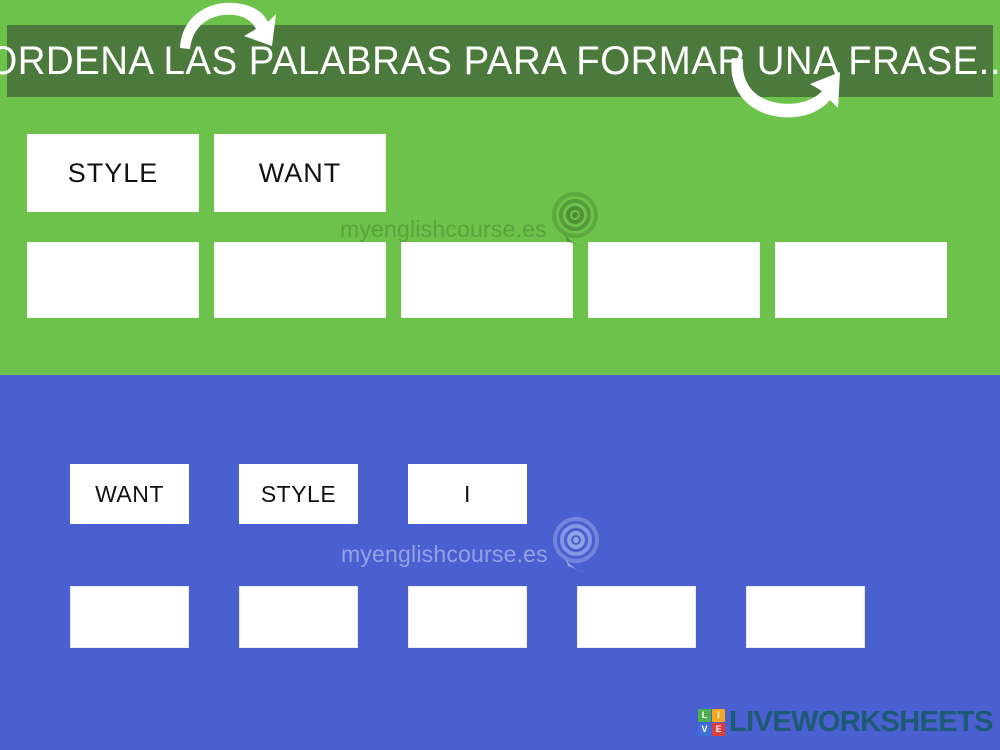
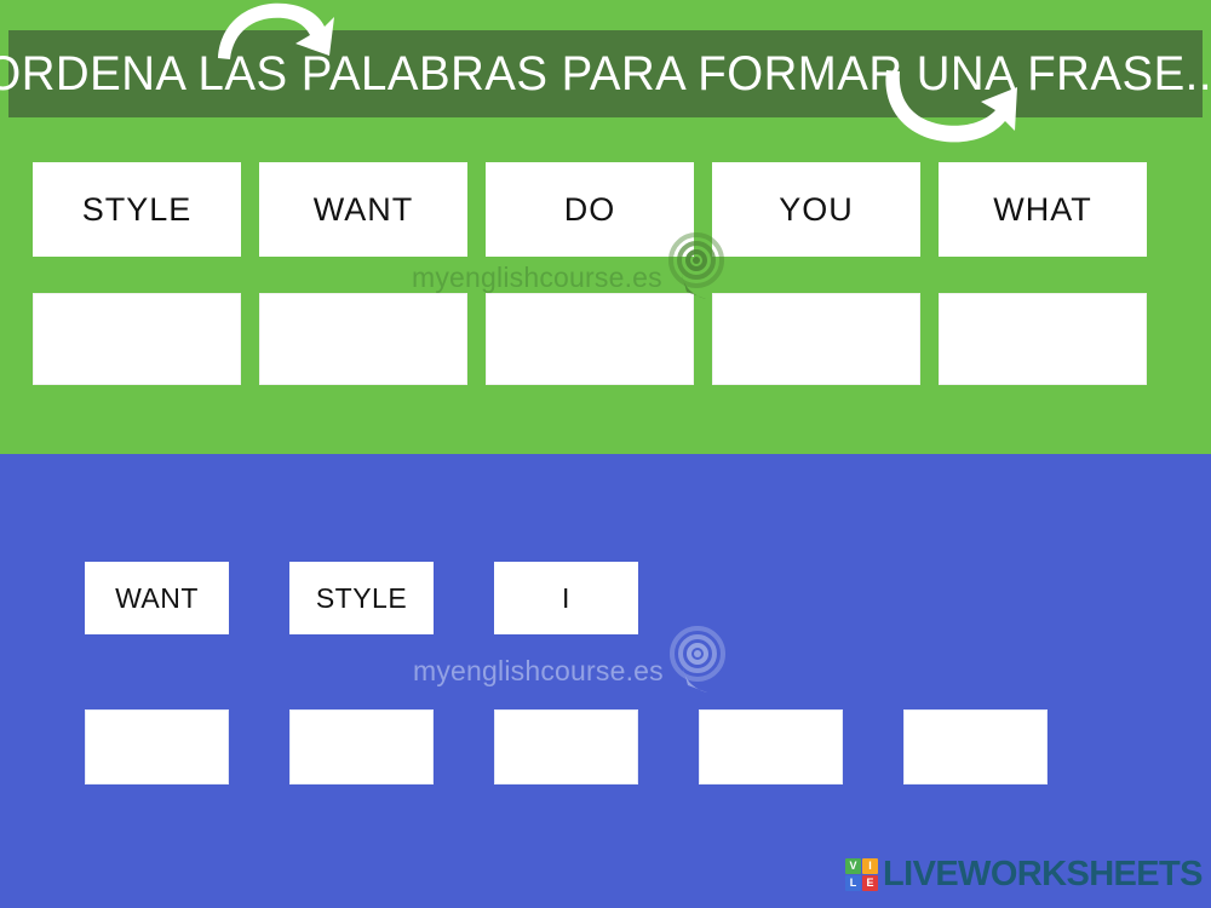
  ORDENA LAS PALABRAS PARA FORMA UNA FRASE..
  STYLE
  WANT
+ DO
+ YOU
+ WHAT
  myenglishcourse.es
  WANT
  STYLE
  I
  myenglishcourse.es
- L
+ V
  I
- V
+ L
  E
  LIVEWORKSHEETS
